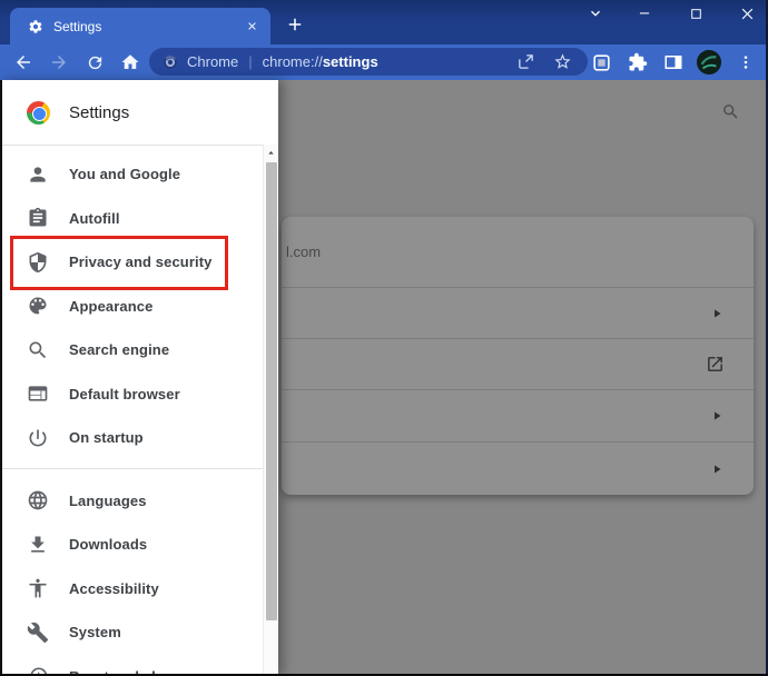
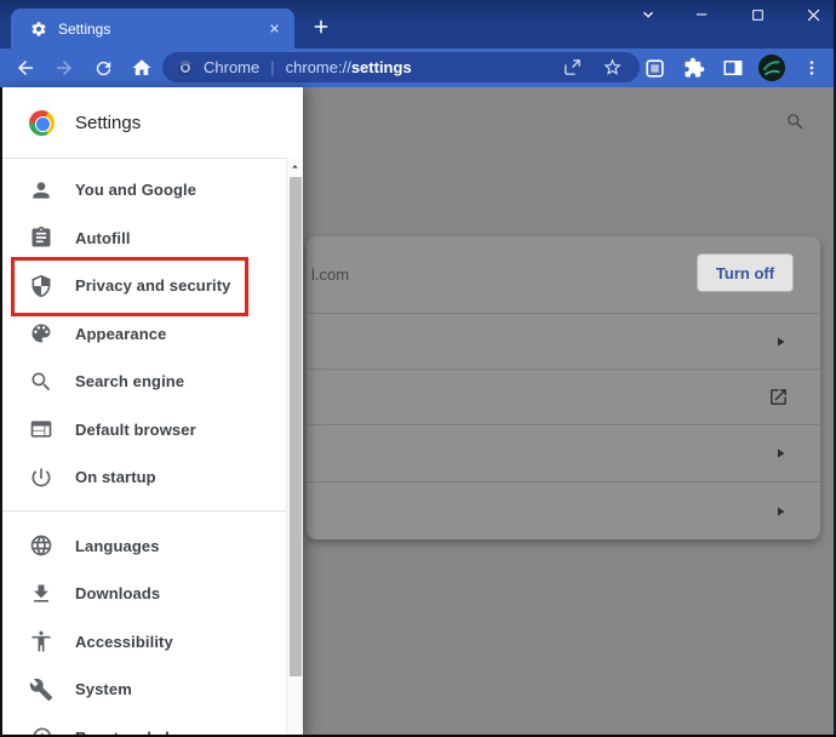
  Settings
  Chrome
  |
  chrome://
  settings
  l.com
+ Turn off
  Settings
  You and Google
  Autofill
  Privacy and security
  Appearance
  Search engine
  Default browser
  On startup
  Languages
  Downloads
  Accessibility
  System
